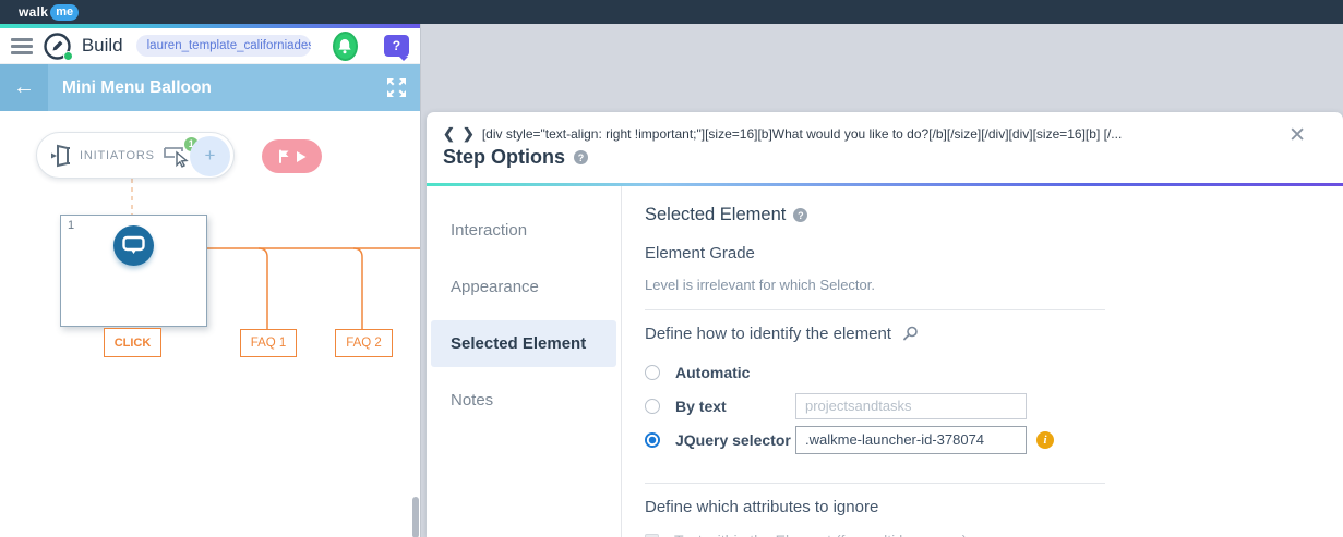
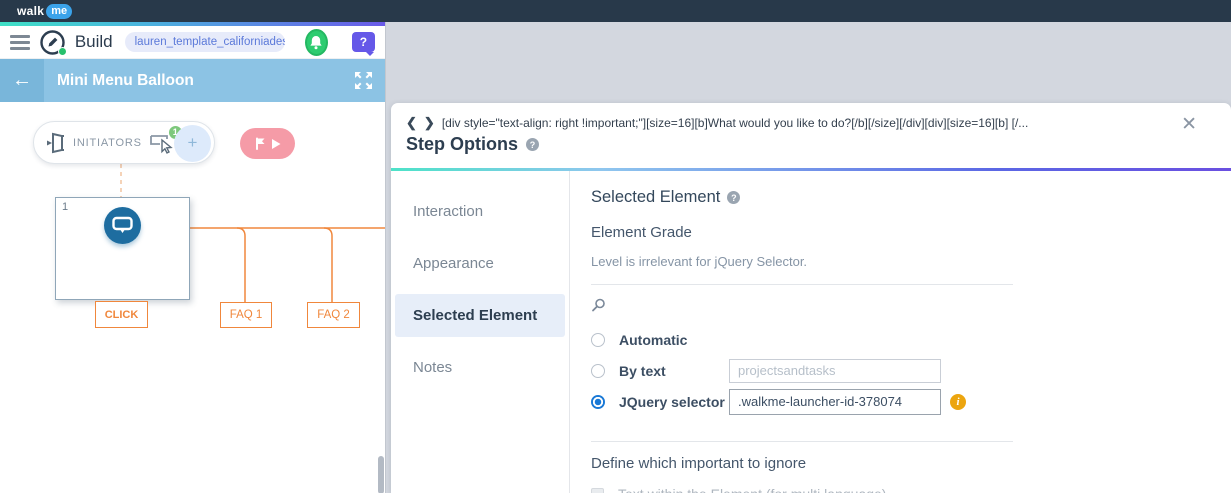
  walk
  me
  Build
  lauren_template_californiade
  ?
  ←
  Mini Menu Balloon
  INITIATORS
  1
  +
  1
  CLICK
  FAQ 1
  FAQ 2
  ❮
  ❯
  [div style="text-align: right !important;"][size=16][b]What would you like to do?[/b][/size][/div][div][size=16][b] [/...
  Step Options
  ?
  ✕
  Interaction
  Appearance
  Selected Element
  Notes
  Selected Element
  ?
  Element Grade
- Level is irrelevant for which Selector.
+ Level is irrelevant for jQuery Selector.
- Define how to identify the element
  Automatic
  By text
  projectsandtasks
  JQuery selector
  .walkme-launcher-id-378074
  i
- Define which attributes to ignore
+ Define which important to ignore
